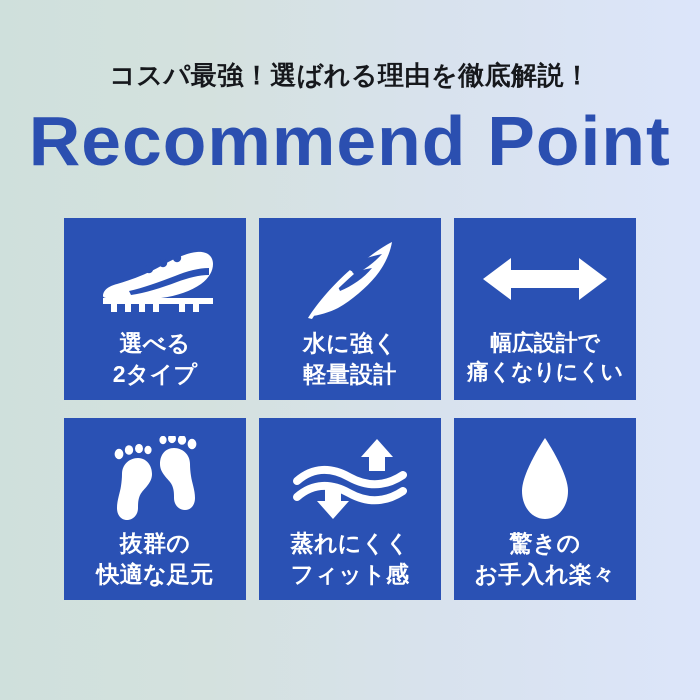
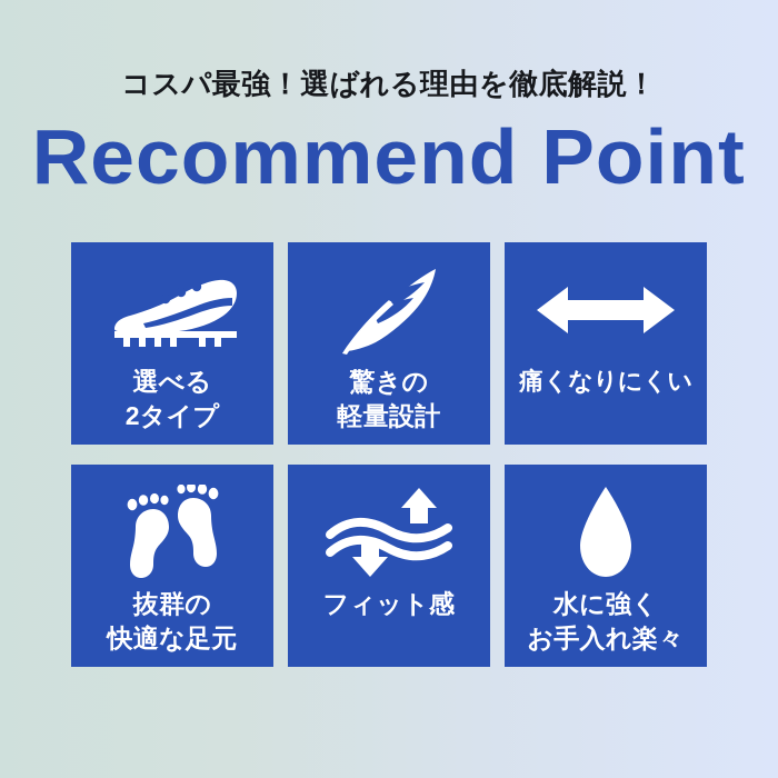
  コスパ最強！選ばれる理由を徹底解説！
  Recommend Point
  選べる
  2タイプ
- 水に強く
+ 驚きの
  軽量設計
- 幅広設計で
  痛くなりにくい
  抜群の
  快適な足元
- 蒸れにくく
  フィット感
- 驚きの
+ 水に強く
  お手入れ楽々
